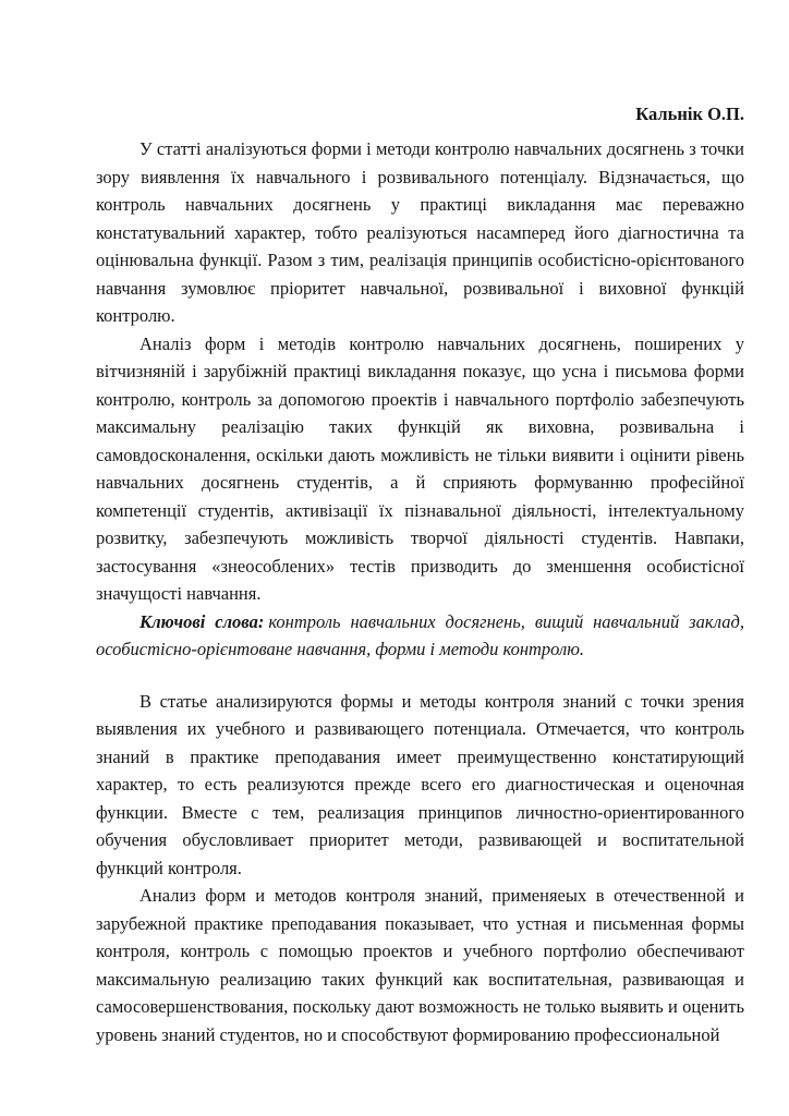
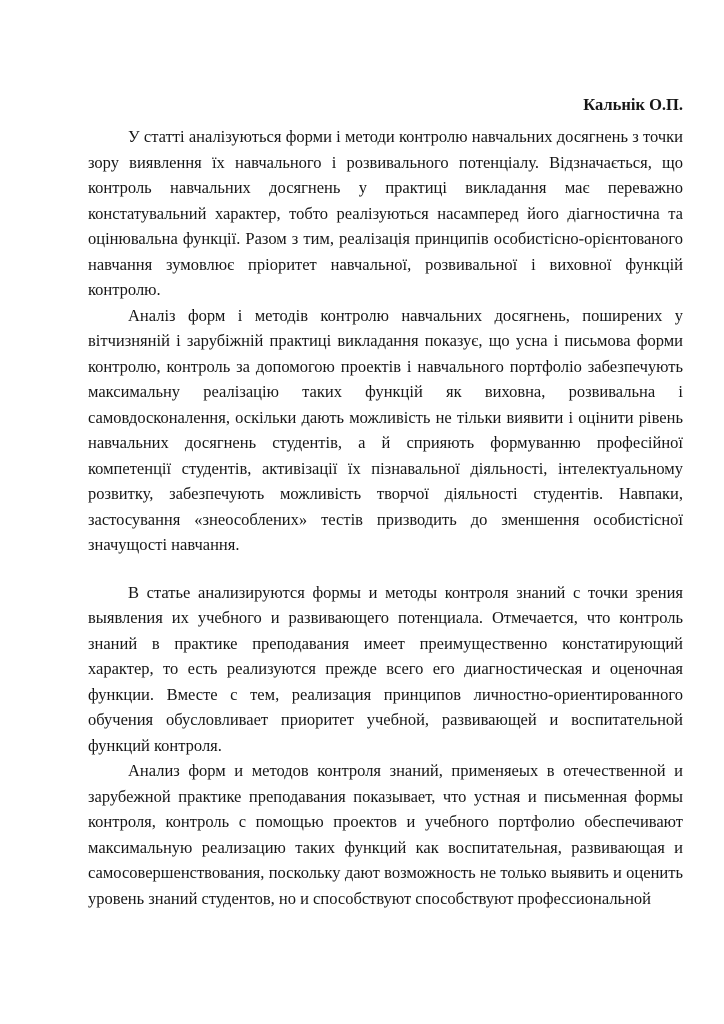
  Кальнік О.П.
  У статті аналізуються форми і методи контролю навчальних досягнень з точки зору виявлення їх навчального і розвивального потенціалу. Відзначається, що контроль навчальних досягнень у практиці викладання має переважно констатувальний характер, тобто реалізуються насамперед його діагностична та оцінювальна функції. Разом з тим, реалізація принципів особистісно-орієнтованого навчання зумовлює пріоритет навчальної, розвивальної і виховної функцій контролю.
  Аналіз форм і методів контролю навчальних досягнень, поширених у вітчизняній і зарубіжній практиці викладання показує, що усна і письмова форми контролю, контроль за допомогою проектів і навчального портфоліо забезпечують максимальну реалізацію таких функцій як виховна, розвивальна і самовдосконалення, оскільки дають можливість не тільки виявити і оцінити рівень навчальних досягнень студентів, а й сприяють формуванню професійної компетенції студентів, активізації їх пізнавальної діяльності, інтелектуальному розвитку, забезпечують можливість творчої діяльності студентів. Навпаки, застосування «знеособлених» тестів призводить до зменшення особистісної значущості навчання.
- Ключові слова: контроль навчальних досягнень, вищий навчальний заклад, особистісно-орієнтоване навчання, форми і методи контролю.
- В статье анализируются формы и методы контроля знаний с точки зрения выявления их учебного и развивающего потенциала. Отмечается, что контроль знаний в практике преподавания имеет преимущественно констатирующий характер, то есть реализуются прежде всего его диагностическая и оценочная функции. Вместе с тем, реализация принципов личностно-ориентированного обучения обусловливает приоритет методи, развивающей и воспитательной функций контроля.
+ В статье анализируются формы и методы контроля знаний с точки зрения выявления их учебного и развивающего потенциала. Отмечается, что контроль знаний в практике преподавания имеет преимущественно констатирующий характер, то есть реализуются прежде всего его диагностическая и оценочная функции. Вместе с тем, реализация принципов личностно-ориентированного обучения обусловливает приоритет учебной, развивающей и воспитательной функций контроля.
- Анализ форм и методов контроля знаний, применяеых в отечественной и зарубежной практике преподавания показывает, что устная и письменная формы контроля, контроль с помощью проектов и учебного портфолио обеспечивают максимальную реализацию таких функций как воспитательная, развивающая и самосовершенствования, поскольку дают возможность не только выявить и оценить уровень знаний студентов, но и способствуют формированию профессиональной
+ Анализ форм и методов контроля знаний, применяеых в отечественной и зарубежной практике преподавания показывает, что устная и письменная формы контроля, контроль с помощью проектов и учебного портфолио обеспечивают максимальную реализацию таких функций как воспитательная, развивающая и самосовершенствования, поскольку дают возможность не только выявить и оценить уровень знаний студентов, но и способствуют способствуют профессиональной
